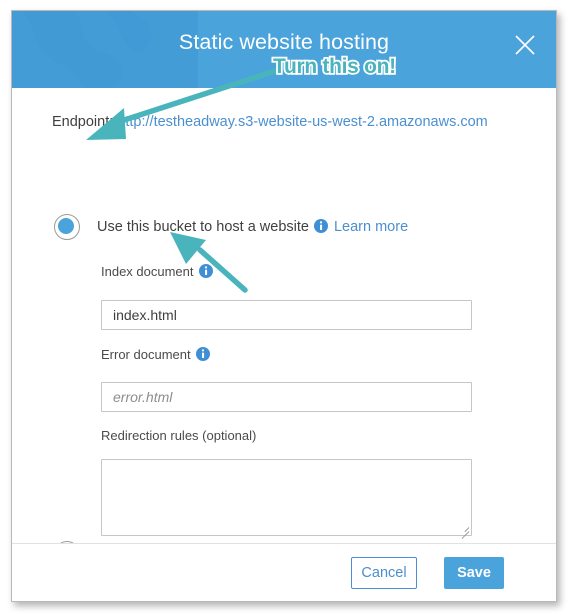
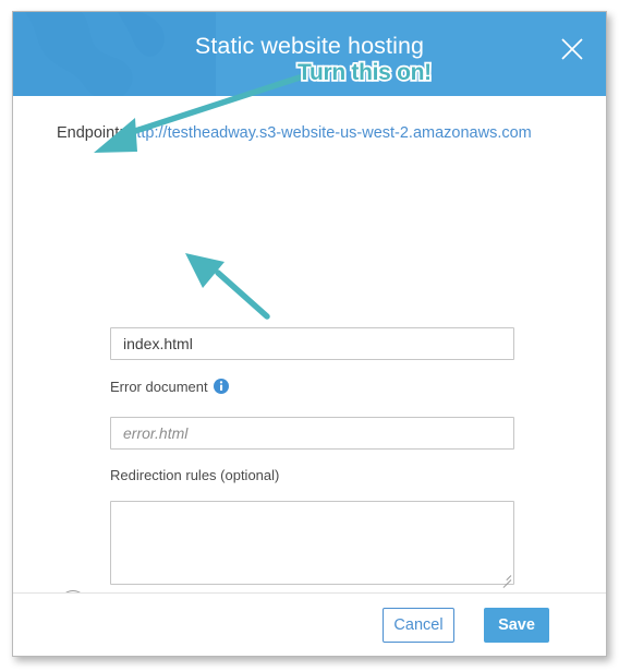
  Static website hosting
  Endpoint ttp://testheadway.s3-website-us-west-2.amazonaws.com
- Use this bucket to host a website Learn more
- Index document
  index.html
  Error document
  error.html
  Redirection rules (optional)
  Cancel
  Save
  Turn this on!
